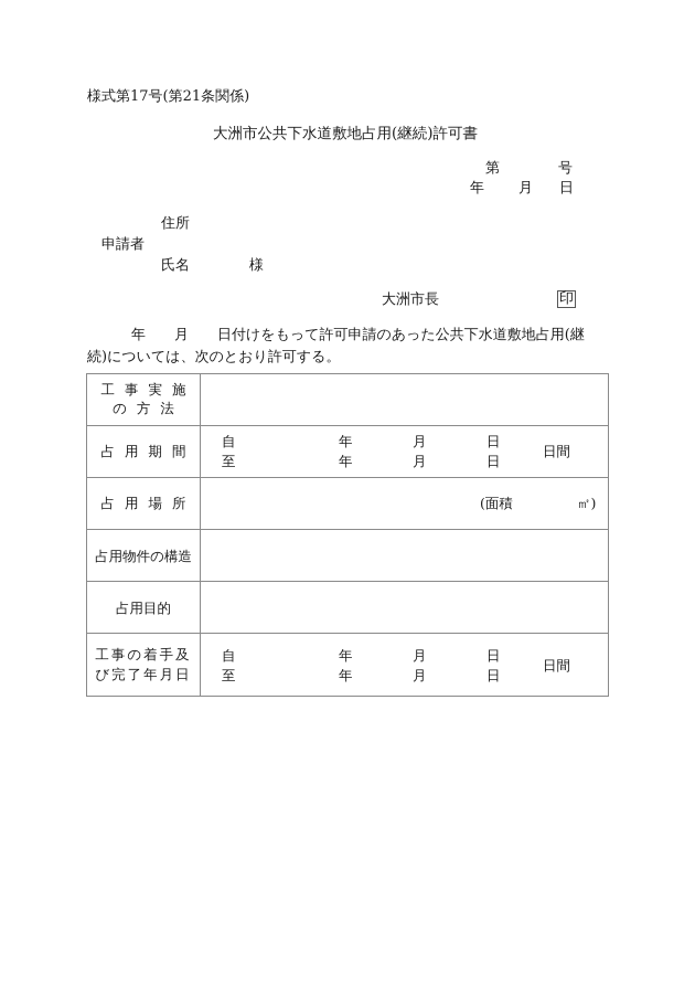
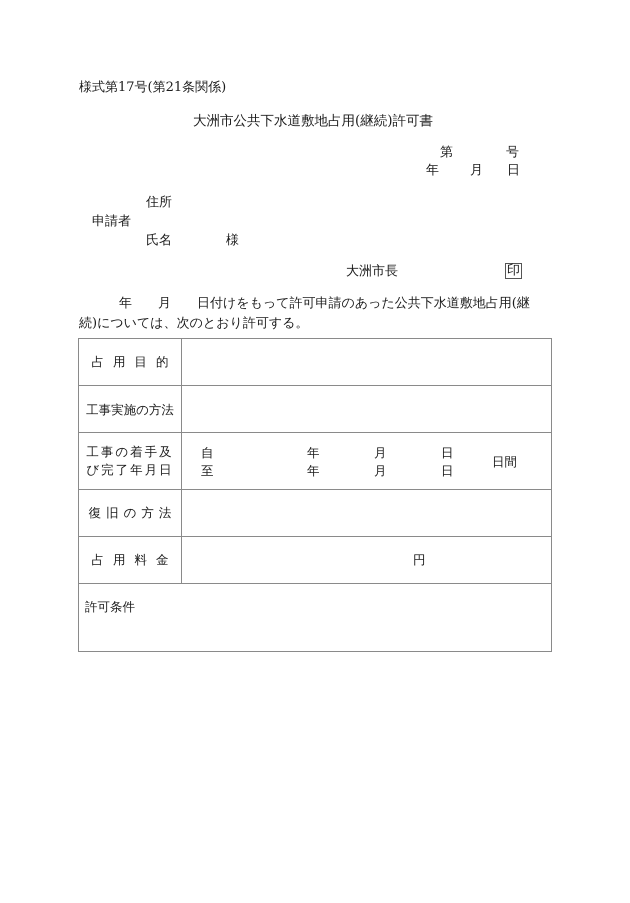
  様式第17号(第21条関係)
  大洲市公共下水道敷地占用(継続)許可書
  第
  号
  年
  月
  日
  住所
  申請者
  氏名
  様
  大洲市長
  印
  年 月 日付けをもって許可申請のあった公共下水道敷地占用(継
  続)については、次のとおり許可する。
- 工事実施の方法
+ 占用目的
- 占用期間	自 至 年 年 月 月 日 日 日間
- 占用場所	(面積 ㎡)
- 占用物件の構造
- 占用目的
+ 工事実施の方法
  工事の着手及び完了年月日	自 至 年 年 月 月 日 日 日間
+ 復旧の方法
+ 占用料金	円
+ 許可条件
